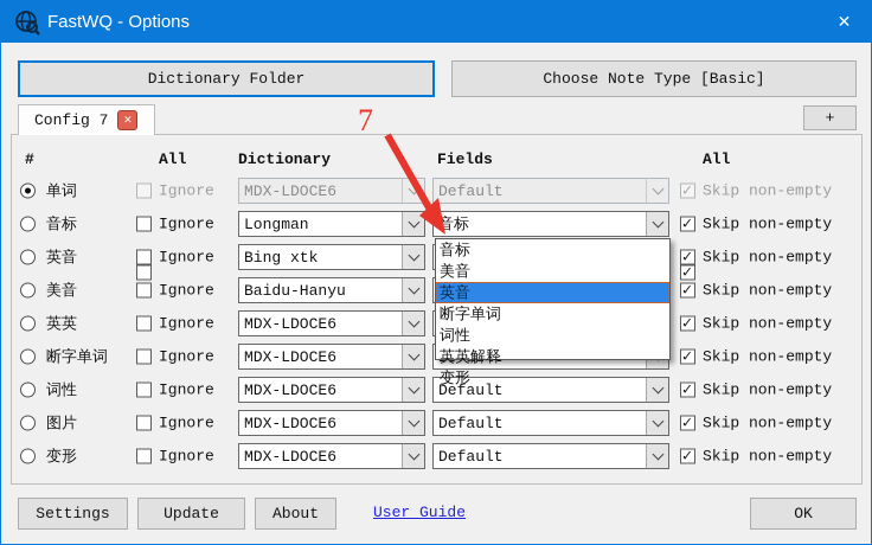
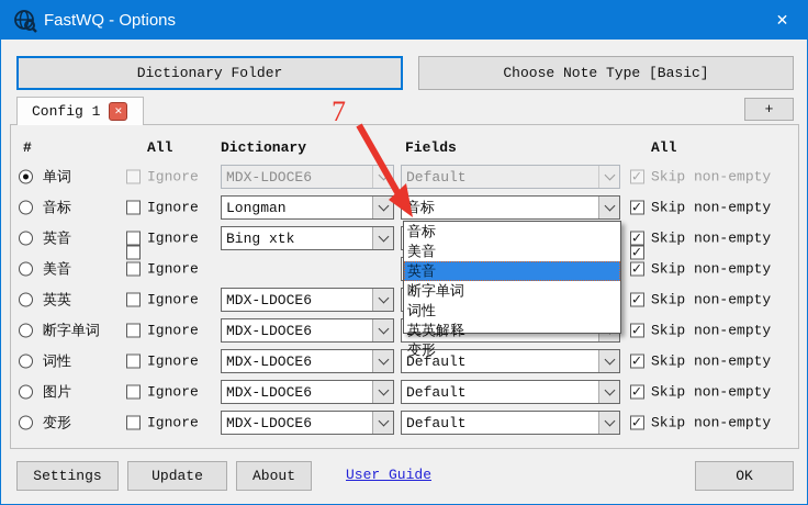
  FastWQ - Options
  ✕
  Dictionary Folder
  Choose Note Type [Basic]
- Config 7
+ Config 1
  ✕
  +
  #
  All
  Dictionary
  Fields
  All
  单词
  Ignore
  MDX-LDOCE6
  Default
  Skip non-empty
  音标
  Ignore
  Longman
  音标
  Skip non-empty
  英音
  Ignore
  Bing xtk
  Skip non-empty
  美音
  Ignore
- Baidu-Hanyu
  Skip non-empty
  英英
  Ignore
  MDX-LDOCE6
  Skip non-empty
  断字单词
  Ignore
  MDX-LDOCE6
  Skip non-empty
  词性
  Ignore
  MDX-LDOCE6
  Default
  Skip non-empty
  图片
  Ignore
  MDX-LDOCE6
  Default
  Skip non-empty
  变形
  Ignore
  MDX-LDOCE6
  Default
  Skip non-empty
  音标
  美音
  英音
  断字单词
  词性
  英英解释
  变形
  Settings
  Update
  About
  User Guide
  OK
  7
